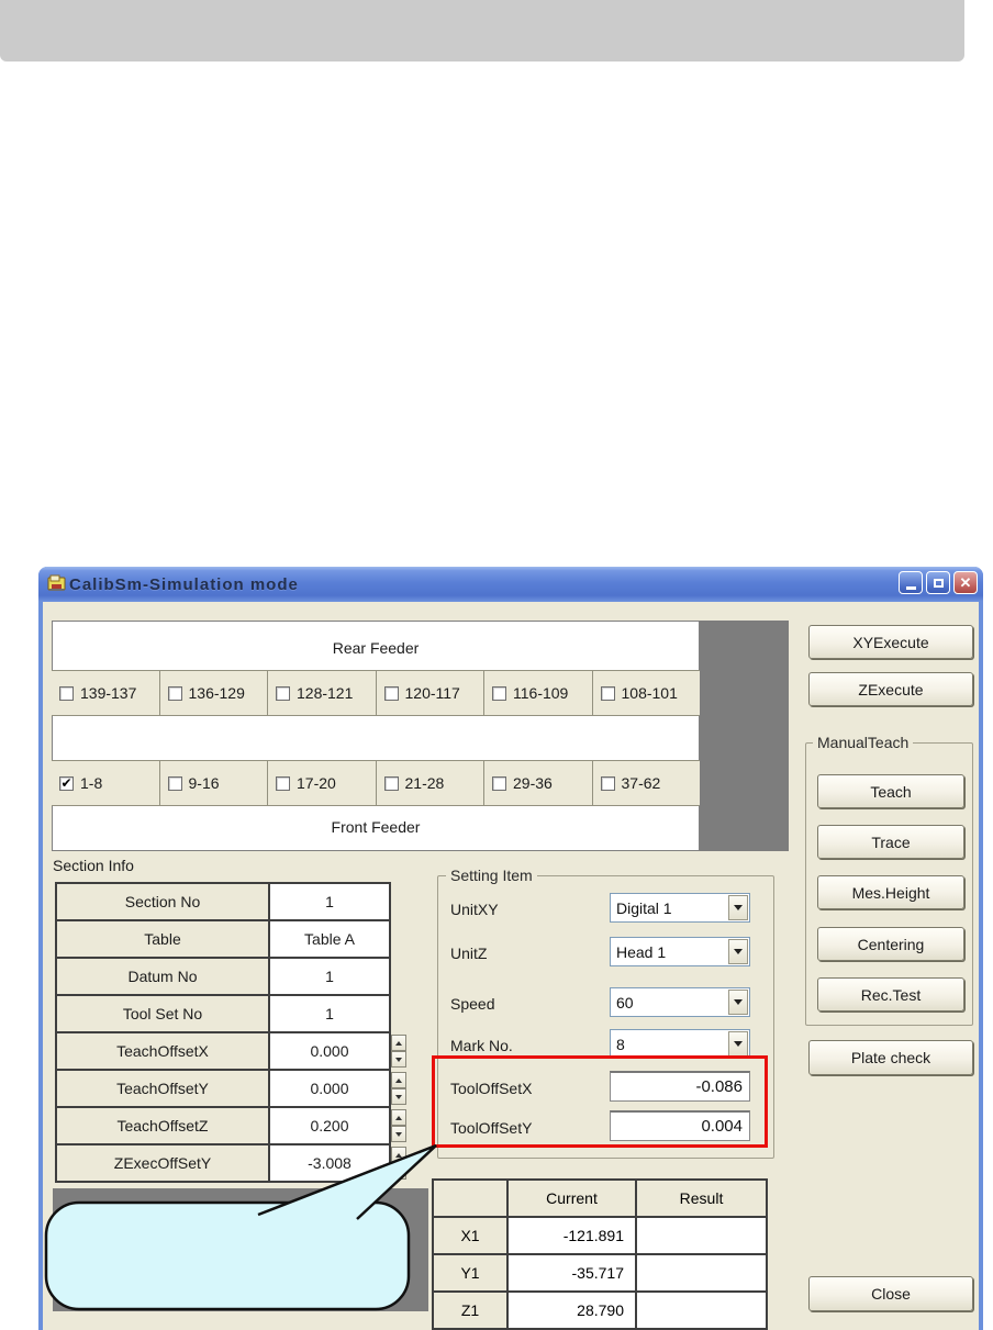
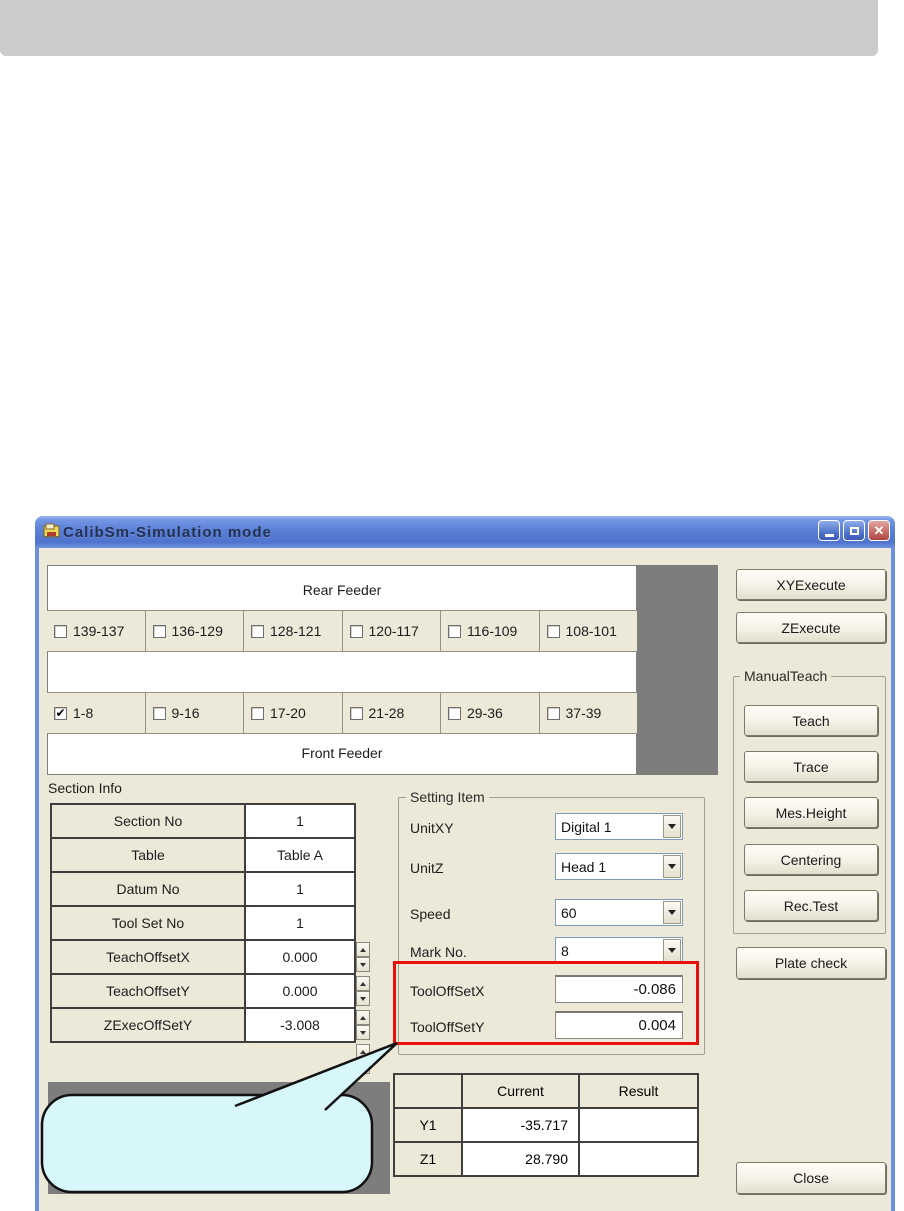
  CalibSm-Simulation mode
  ✕
  Rear Feeder
  139-137
  136-129
  128-121
  120-117
  116-109
  108-101
  ✔
  1-8
  9-16
  17-20
  21-28
  29-36
- 37-62
+ 37-39
  Front Feeder
  XYExecute
  ZExecute
  ManualTeach
  Teach
  Trace
  Mes.Height
  Centering
  Rec.Test
  Plate check
  Close
  Section Info
  Section No
  1
  Table
  Table A
  Datum No
  1
  Tool Set No
  1
  TeachOffsetX
  0.000
  TeachOffsetY
  0.000
- TeachOffsetZ
- 0.200
  ZExecOffSetY
  -3.008
  Setting Item
  UnitXY
  Digital 1
  UnitZ
  Head 1
  Speed
  60
  Mark No.
  8
  ToolOffSetX
  -0.086
  ToolOffSetY
  0.004
  Current
  Result
- X1
- -121.891
  Y1
  -35.717
  Z1
  28.790
